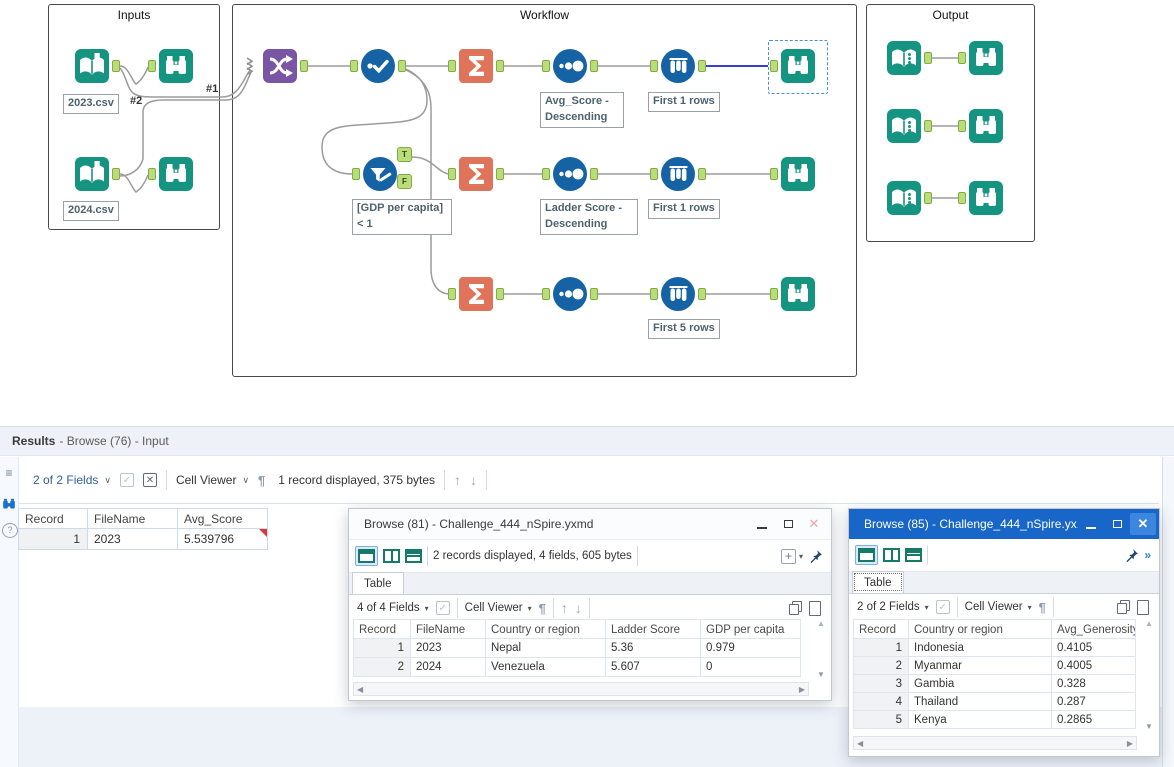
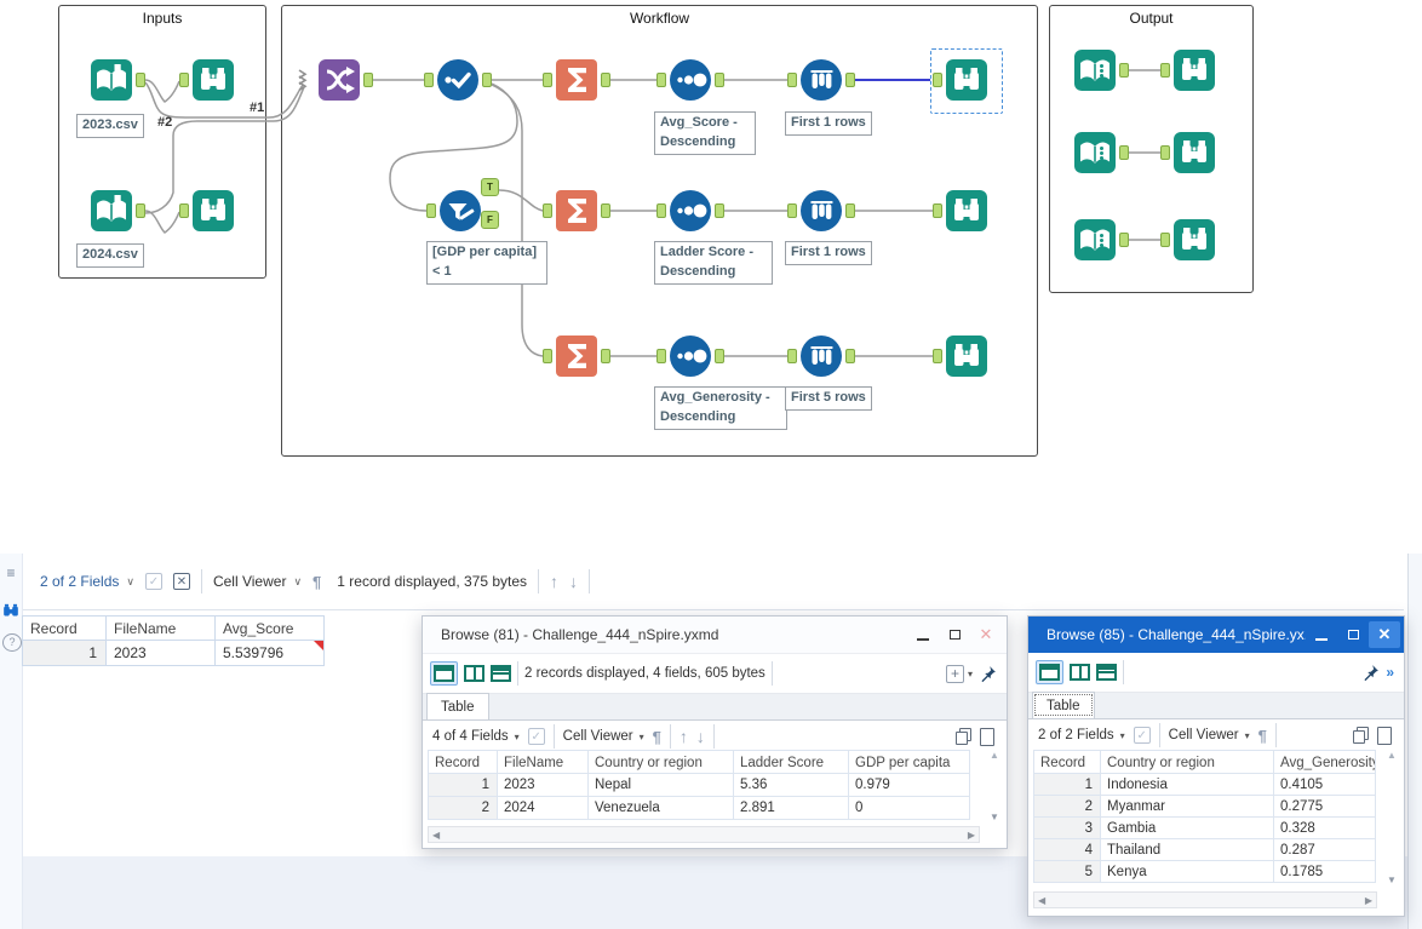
  Inputs
  Workflow
  Output
  2023.csv
  2024.csv
  #1
  #2
  Avg_Score - Descending
  First 1 rows
  T
  F
  [GDP per capita]
  < 1
  Ladder Score - Descending
  First 1 rows
+ Avg_Generosity - Descending
  First 5 rows
- Results - Browse (76) - Input
  ≡
  ?
  2 of 2 Fields
  ∨
  ✓
  ✕
  Cell Viewer
  ∨
  ¶
  1 record displayed, 375 bytes
  ↑
  ↓
  Record
  FileName
  Avg_Score
  1
  2023
  5.539796
  Browse (81) - Challenge_444_nSpire.yxmd
  ✕
  2 records displayed, 4 fields, 605 bytes
  +
  ▾
  Table
  4 of 4 Fields
  ▾
  ✓
  Cell Viewer
  ▾
  ¶
  ↑
  ↓
  Record
  FileName
  Country or region
  Ladder Score
  GDP per capita
  1
  2023
  Nepal
  5.36
  0.979
  2
  2024
  Venezuela
- 5.607
+ 2.891
  0
  ▲
  ▼
  ◀
  ▶
  Browse (85) - Challenge_444_nSpire.yx
  ✕
  »
  Table
  2 of 2 Fields
  ▾
  ✓
  Cell Viewer
  ▾
  ¶
  Record
  Country or region
  Avg_Generosity
  1
  Indonesia
  0.4105
  2
  Myanmar
- 0.4005
+ 0.2775
  3
  Gambia
  0.328
  4
  Thailand
  0.287
  5
  Kenya
- 0.2865
+ 0.1785
  ▲
  ▼
  ◀
  ▶
